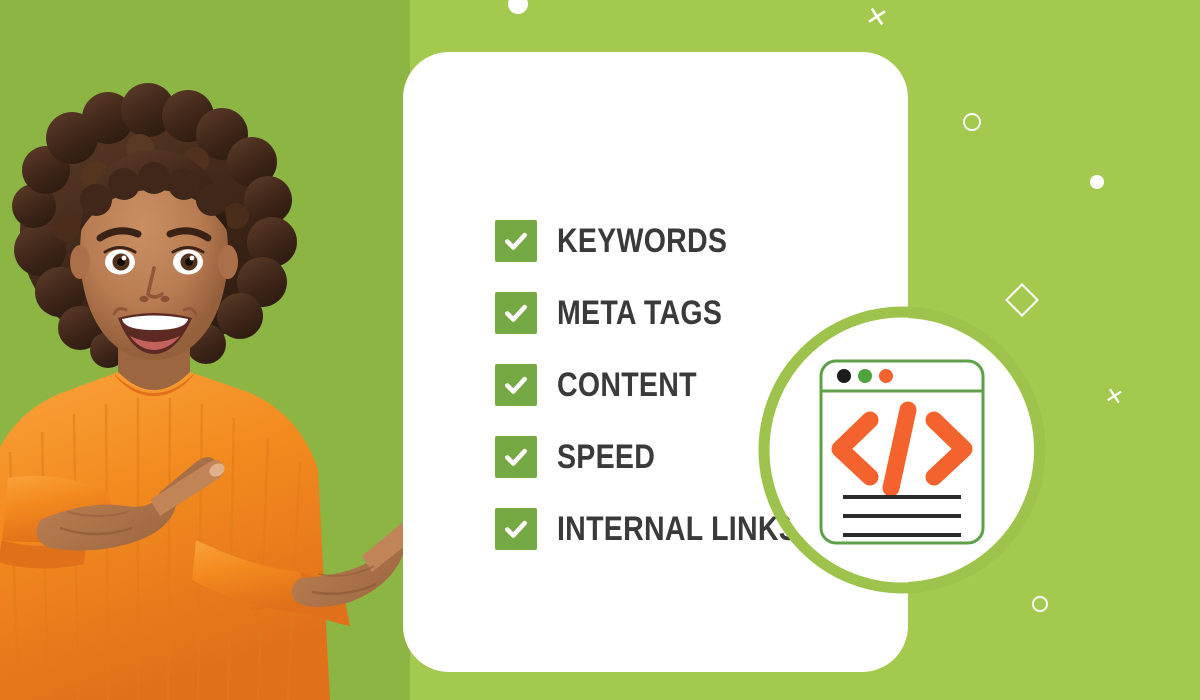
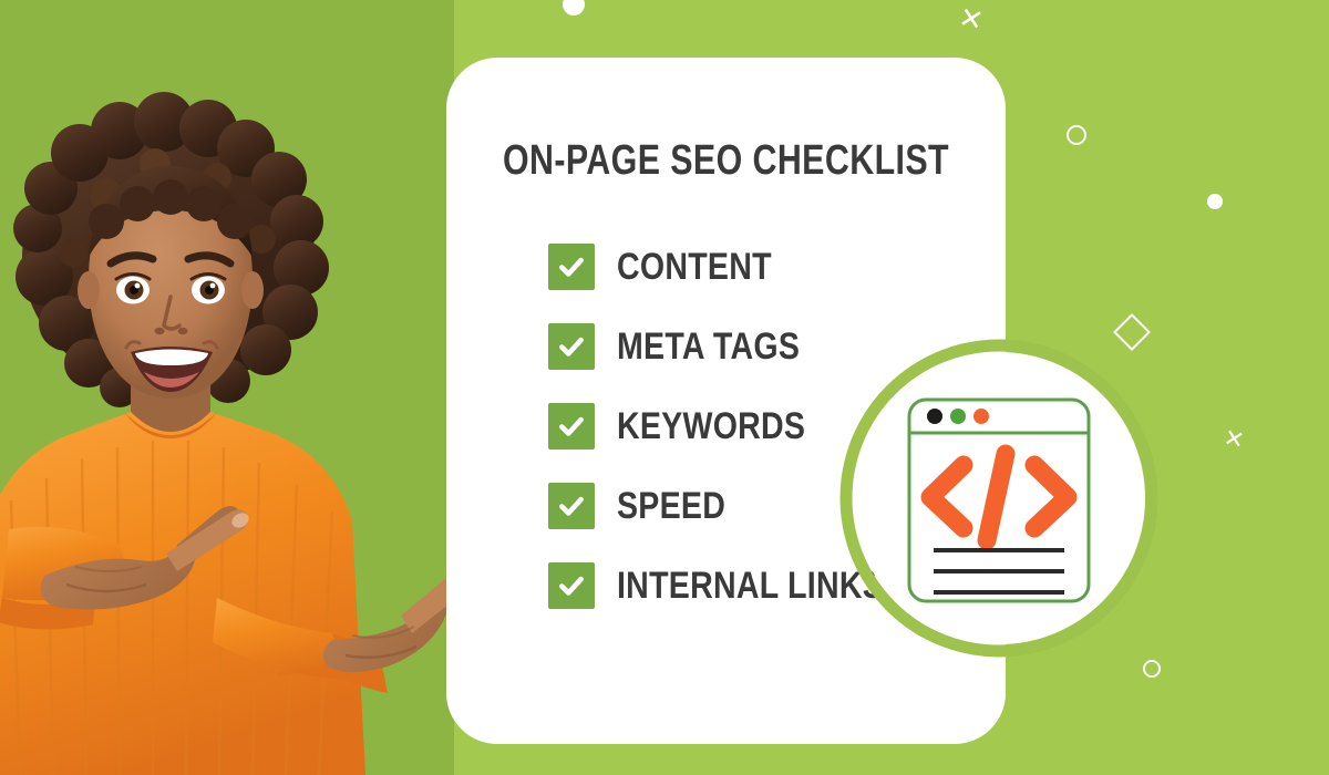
+ ON-PAGE SEO CHECKLIST
- KEYWORDS
+ CONTENT
  META TAGS
- CONTENT
+ KEYWORDS
  SPEED
  INTERNAL LINK
